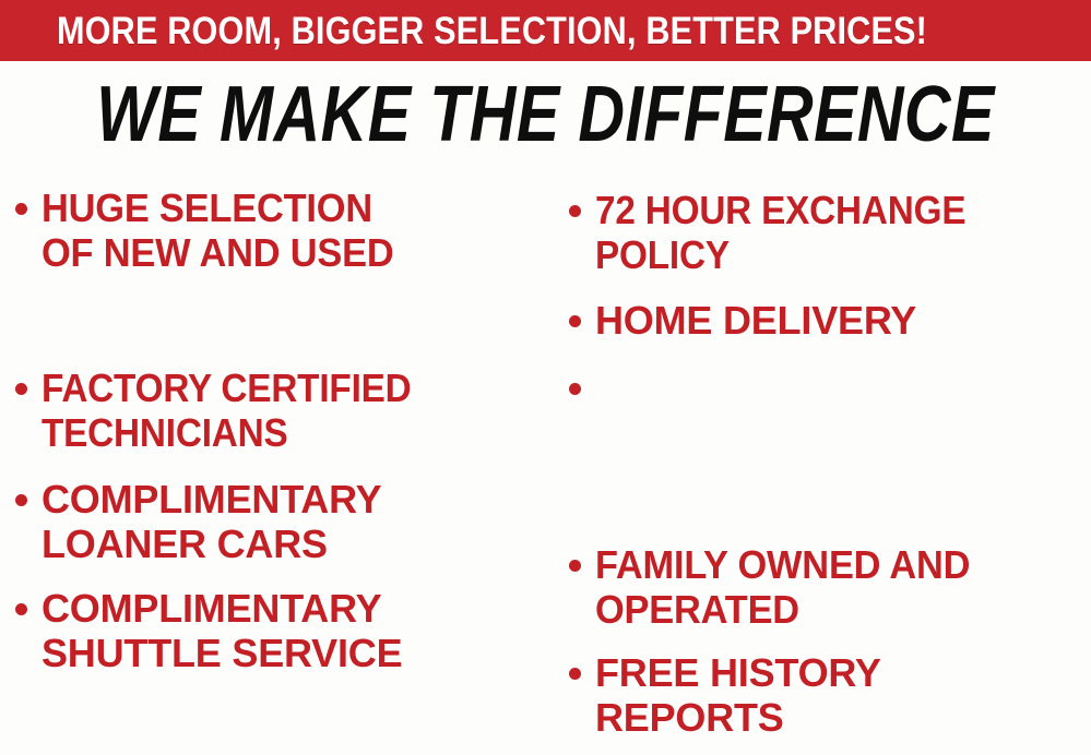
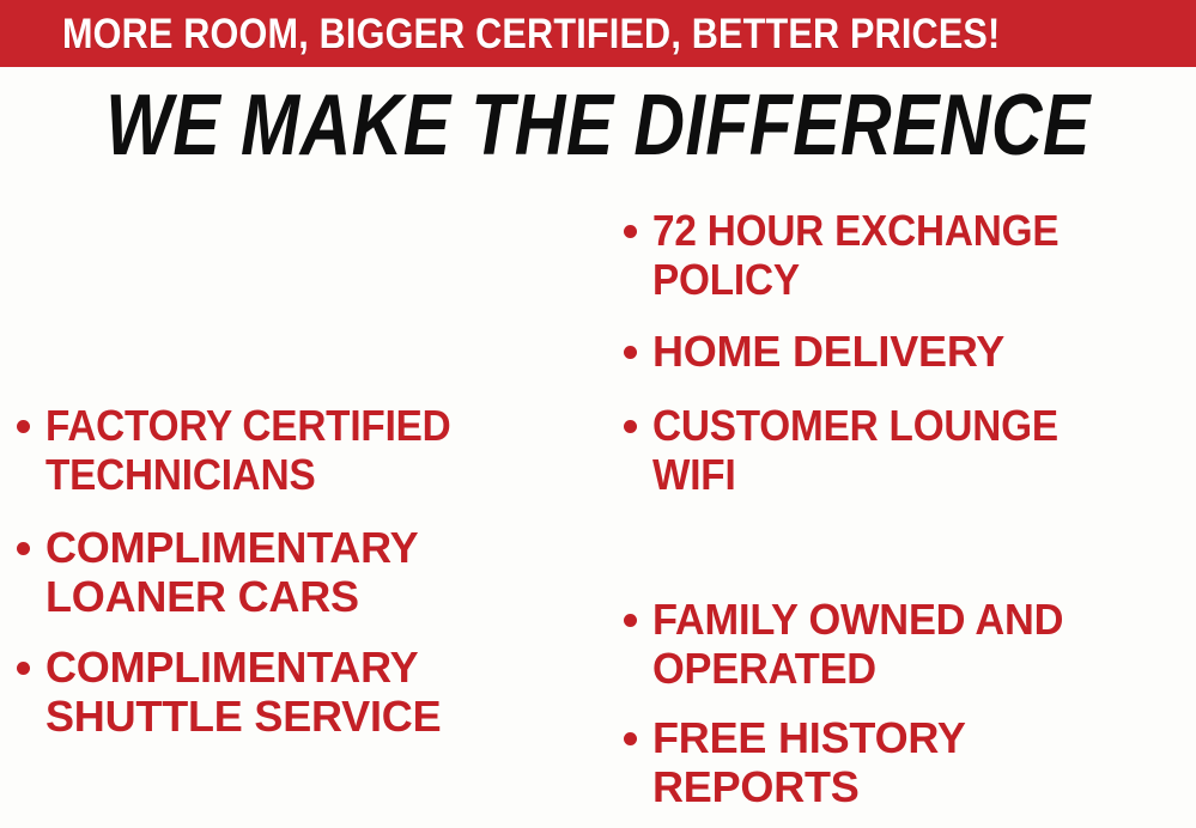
- MORE ROOM, BIGGER SELECTION, BETTER PRICES!
+ MORE ROOM, BIGGER CERTIFIED, BETTER PRICES!
  WE MAKE THE DIFFERENCE
- HUGE SELECTION
- OF NEW AND USED
  FACTORY CERTIFIED
  TECHNICIANS
  COMPLIMENTARY
  LOANER CARS
  COMPLIMENTARY
  SHUTTLE SERVICE
  72 HOUR EXCHANGE
  POLICY
  HOME DELIVERY
+ CUSTOMER LOUNGE
+ WIFI
  FAMILY OWNED AND
  OPERATED
  FREE HISTORY
  REPORTS
